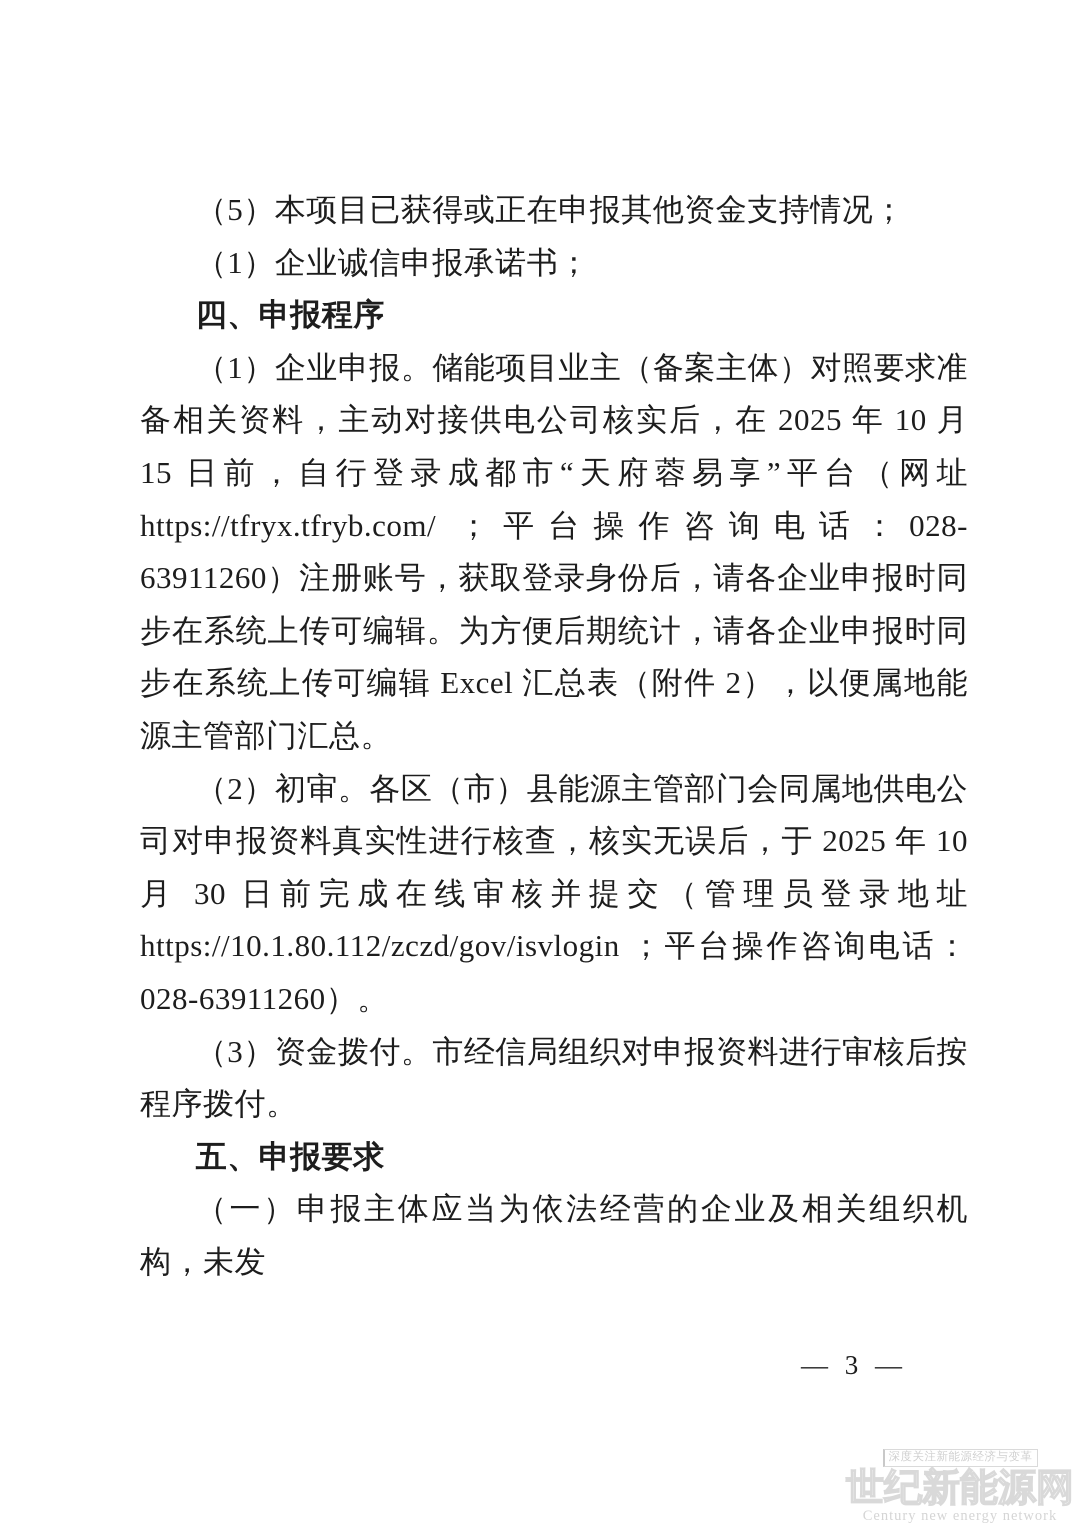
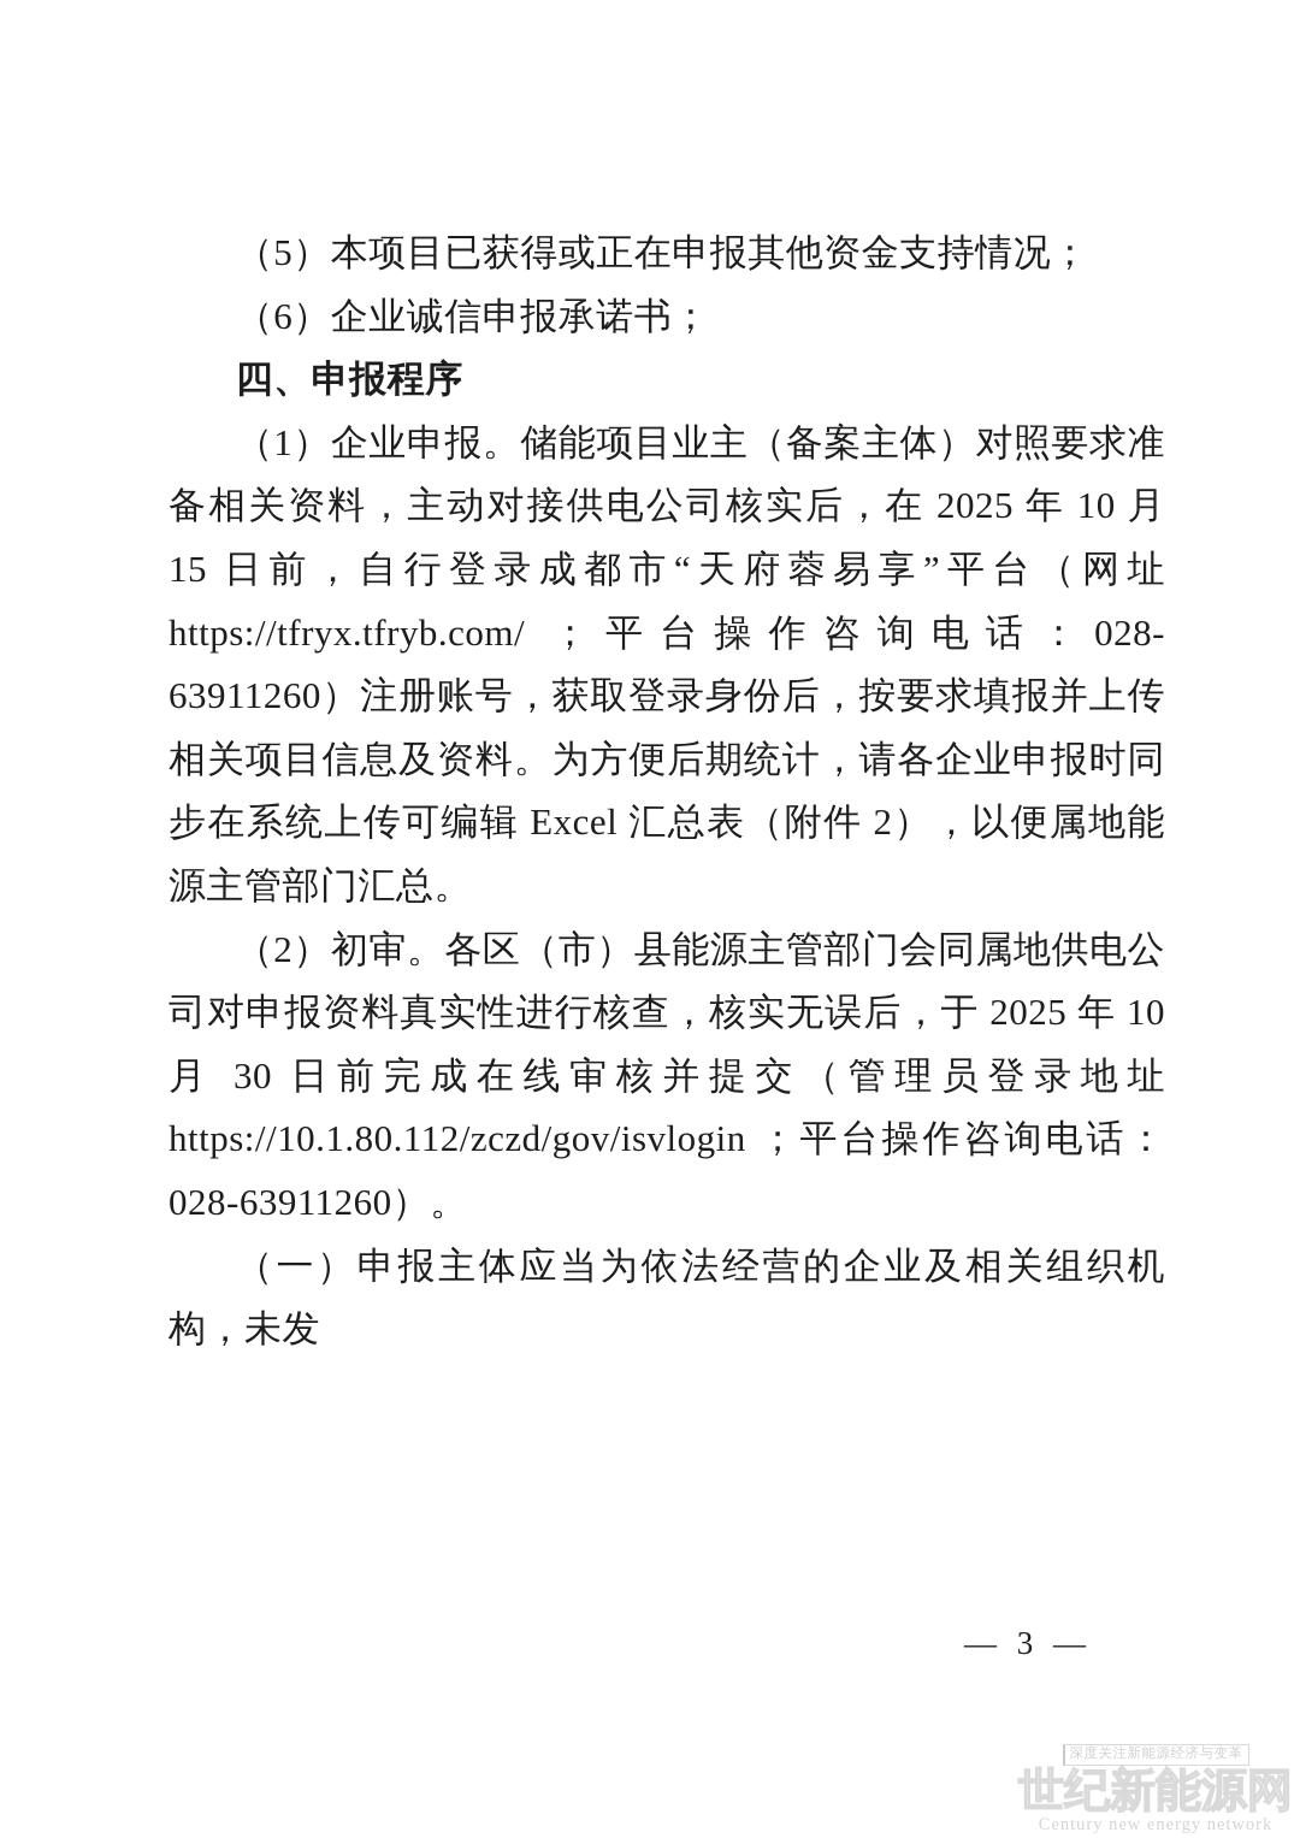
  （5）本项目已获得或正在申报其他资金支持情况；
- （1）企业诚信申报承诺书；
+ （6）企业诚信申报承诺书；
  四、申报程序
- （1）企业申报。储能项目业主（备案主体）对照要求准备相关资料，主动对接供电公司核实后，在 2025 年 10 月 15 日前，自行登录成都市“天府蓉易享”平台（网址 https://tfryx.tfryb.com/ ；平台操作咨询电话：028-63911260）注册账号，获取登录身份后，请各企业申报时同步在系统上传可编辑。为方便后期统计，请各企业申报时同步在系统上传可编辑 Excel 汇总表（附件 2），以便属地能源主管部门汇总。
+ （1）企业申报。储能项目业主（备案主体）对照要求准备相关资料，主动对接供电公司核实后，在 2025 年 10 月 15 日前，自行登录成都市“天府蓉易享”平台（网址 https://tfryx.tfryb.com/ ；平台操作咨询电话：028-63911260）注册账号，获取登录身份后，按要求填报并上传相关项目信息及资料。为方便后期统计，请各企业申报时同步在系统上传可编辑 Excel 汇总表（附件 2），以便属地能源主管部门汇总。
  （2）初审。各区（市）县能源主管部门会同属地供电公司对申报资料真实性进行核查，核实无误后，于 2025 年 10 月 30 日前完成在线审核并提交（管理员登录地址 https://10.1.80.112/zczd/gov/isvlogin ；平台操作咨询电话：028-63911260）。
- （3）资金拨付。市经信局组织对申报资料进行审核后按程序拨付。
- 五、申报要求
  （一）申报主体应当为依法经营的企业及相关组织机构，未发
  — 3 —
  深度关注新能源经济与变革
  世纪新能源网
  Century new energy network
